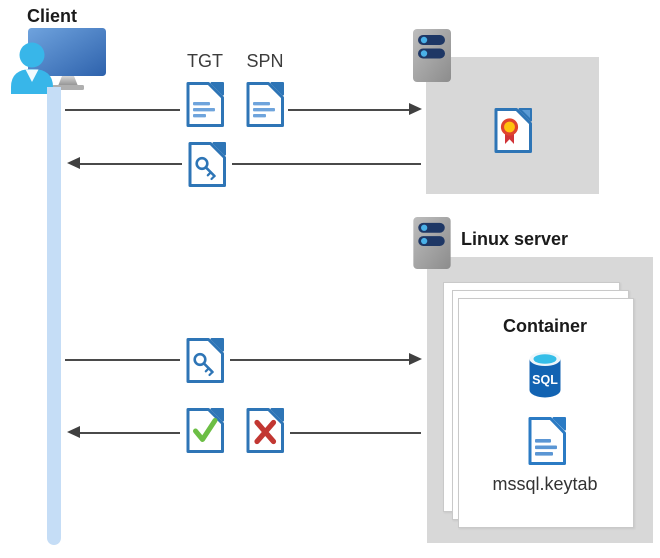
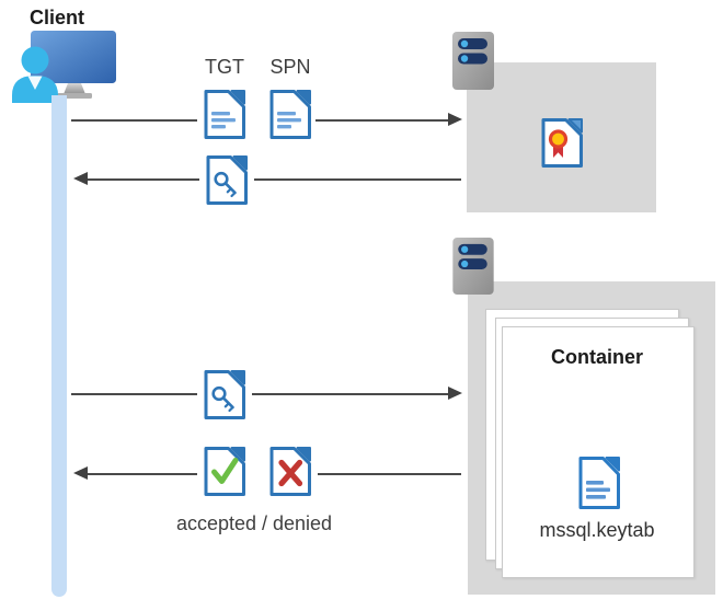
  Client
  TGT
  SPN
- Linux server
  Container
- SQL
  mssql.keytab
+ accepted / denied
